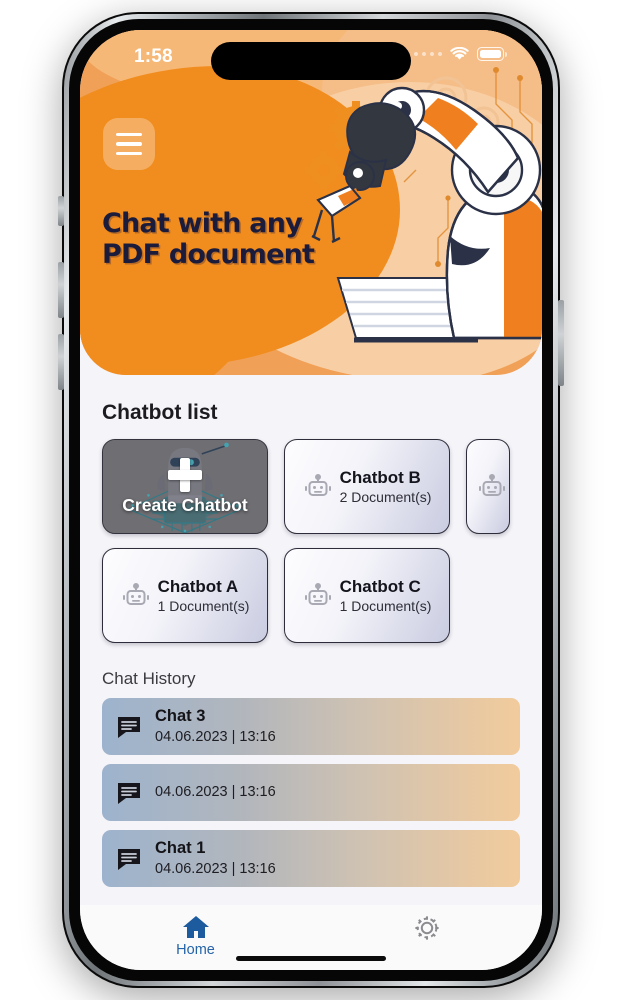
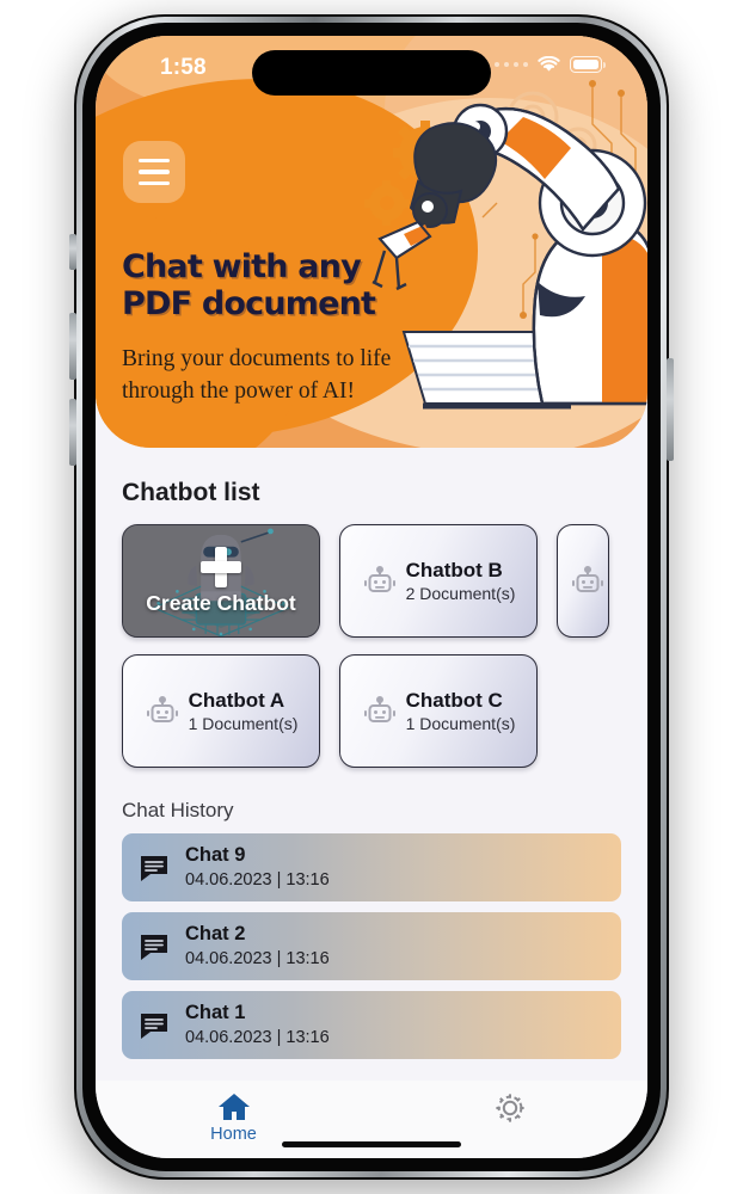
  Chat with any PDF document
+ Bring your documents to life through the power of AI!
  1:58
  Chatbot list
  Create Chatbot
  Chatbot B
  2 Document(s)
  Chatbot A
  1 Document(s)
  Chatbot C
  1 Document(s)
  Chat History
- Chat 3
+ Chat 9
  04.06.2023 | 13:16
+ Chat 2
  04.06.2023 | 13:16
  Chat 1
  04.06.2023 | 13:16
  Home
